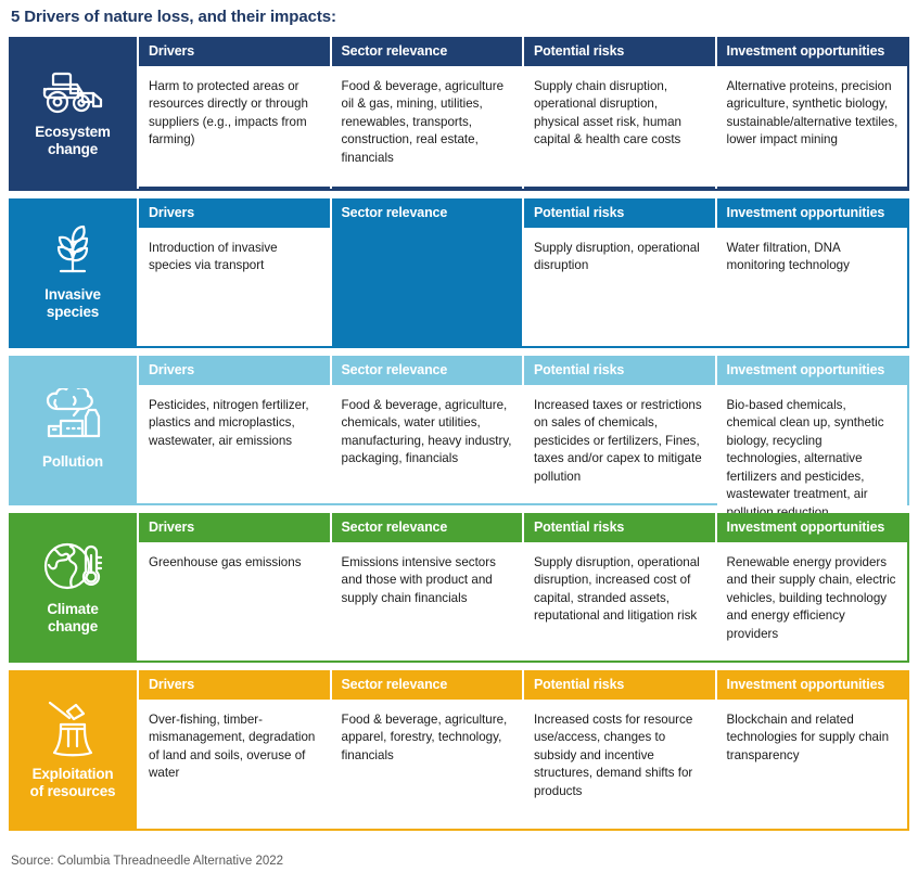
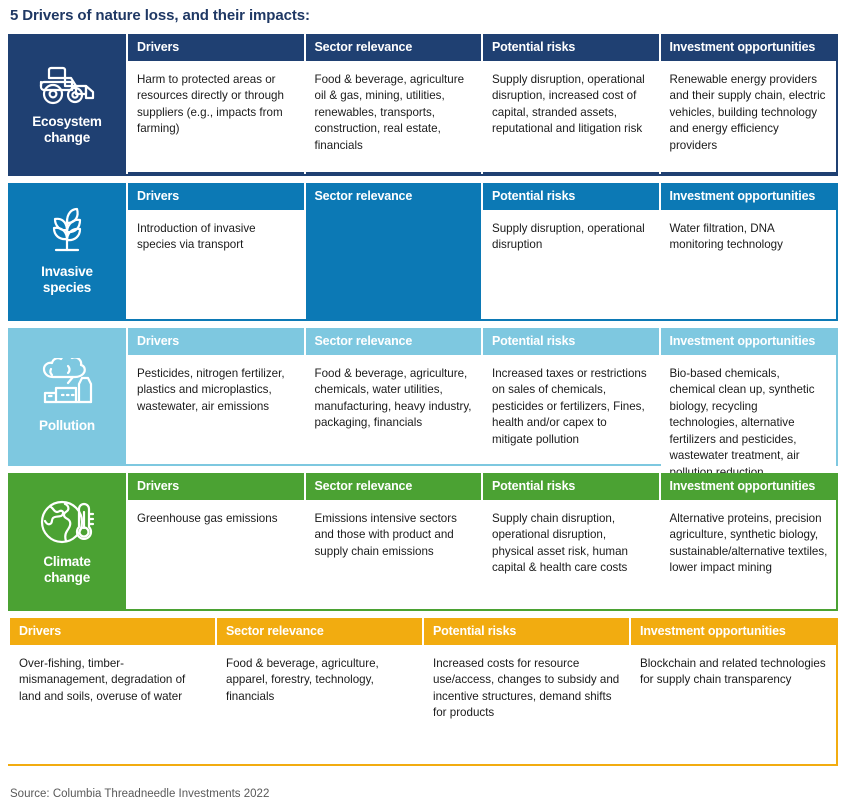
  5 Drivers of nature loss, and their impacts:
  Ecosystem
  change
  Drivers
  Harm to protected areas or resources directly or through suppliers (e.g., impacts from farming)
  Sector relevance
  Food & beverage, agriculture oil & gas, mining, utilities, renewables, transports, construction, real estate, financials
  Potential risks
- Supply chain disruption, operational disruption, physical asset risk, human capital & health care costs
+ Supply disruption, operational disruption, increased cost of capital, stranded assets, reputational and litigation risk
  Investment opportunities
- Alternative proteins, precision agriculture, synthetic biology, sustainable/alternative textiles, lower impact mining
+ Renewable energy providers and their supply chain, electric vehicles, building technology and energy efficiency providers
  Invasive
  species
  Drivers
  Introduction of invasive species via transport
  Sector relevance
  Potential risks
  Supply disruption, operational disruption
  Investment opportunities
  Water filtration, DNA monitoring technology
  Pollution
  Drivers
  Pesticides, nitrogen fertilizer, plastics and microplastics, wastewater, air emissions
  Sector relevance
  Food & beverage, agriculture, chemicals, water utilities, manufacturing, heavy industry, packaging, financials
  Potential risks
- Increased taxes or restrictions on sales of chemicals, pesticides or fertilizers, Fines, taxes and/or capex to mitigate pollution
+ Increased taxes or restrictions on sales of chemicals, pesticides or fertilizers, Fines, health and/or capex to mitigate pollution
  Investment opportunities
  Bio-based chemicals, chemical clean up, synthetic biology, recycling technologies, alternative fertilizers and pesticides, wastewater treatment, air
  Climate
  change
  Drivers
  Greenhouse gas emissions
  Sector relevance
- Emissions intensive sectors and those with product and supply chain financials
+ Emissions intensive sectors and those with product and supply chain emissions
  Potential risks
- Supply disruption, operational disruption, increased cost of capital, stranded assets, reputational and litigation risk
+ Supply chain disruption, operational disruption, physical asset risk, human capital & health care costs
  Investment opportunities
- Renewable energy providers and their supply chain, electric vehicles, building technology and energy efficiency providers
+ Alternative proteins, precision agriculture, synthetic biology, sustainable/alternative textiles, lower impact mining
- Exploitation
- of resources
  Drivers
  Over-fishing, timber-mismanagement, degradation of land and soils, overuse of water
  Sector relevance
  Food & beverage, agriculture, apparel, forestry, technology, financials
  Potential risks
  Increased costs for resource use/access, changes to subsidy and incentive structures, demand shifts for products
  Investment opportunities
  Blockchain and related technologies for supply chain transparency
- Source: Columbia Threadneedle Alternative 2022
+ Source: Columbia Threadneedle Investments 2022
